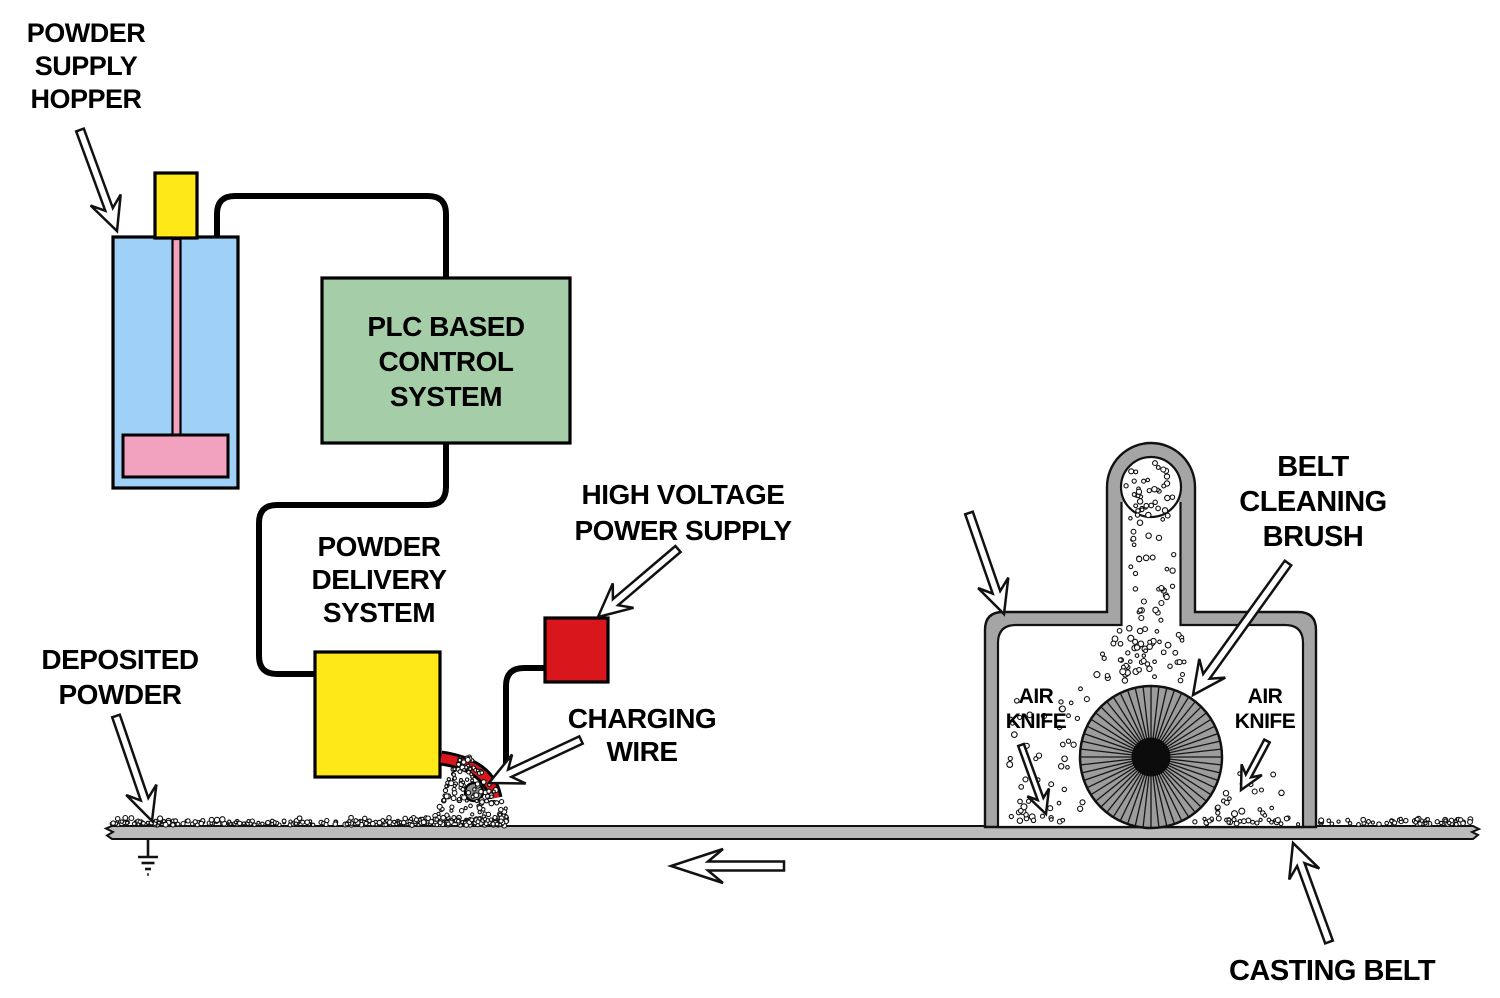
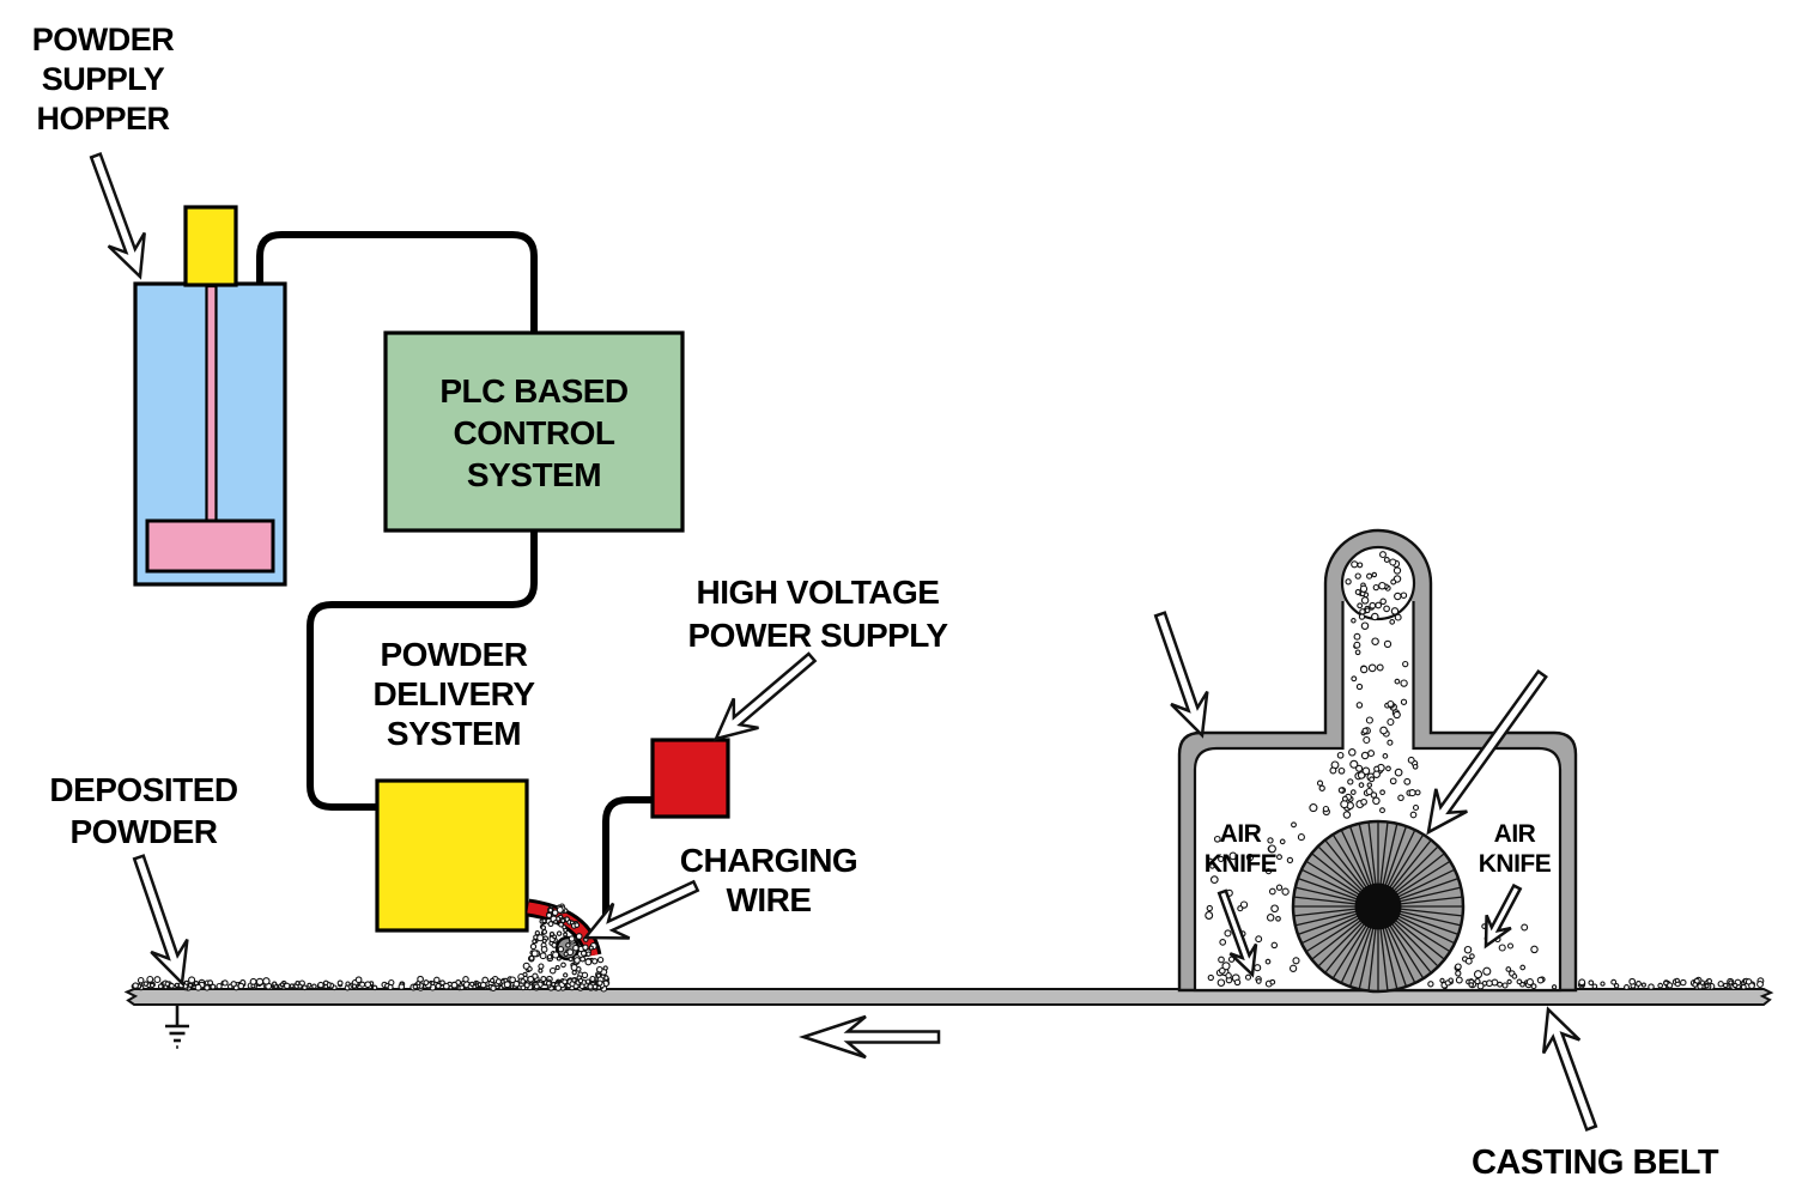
  POWDER
  SUPPLY
  HOPPER
  PLC BASED
  CONTROL
  SYSTEM
  POWDER
  DELIVERY
  SYSTEM
  HIGH VOLTAGE
  POWER SUPPLY
  CHARGING
  WIRE
  DEPOSITED
  POWDER
- BELT
- CLEANING
- BRUSH
  AIR
  KNIFE
  AIR
  KNIFE
  CASTING BELT
